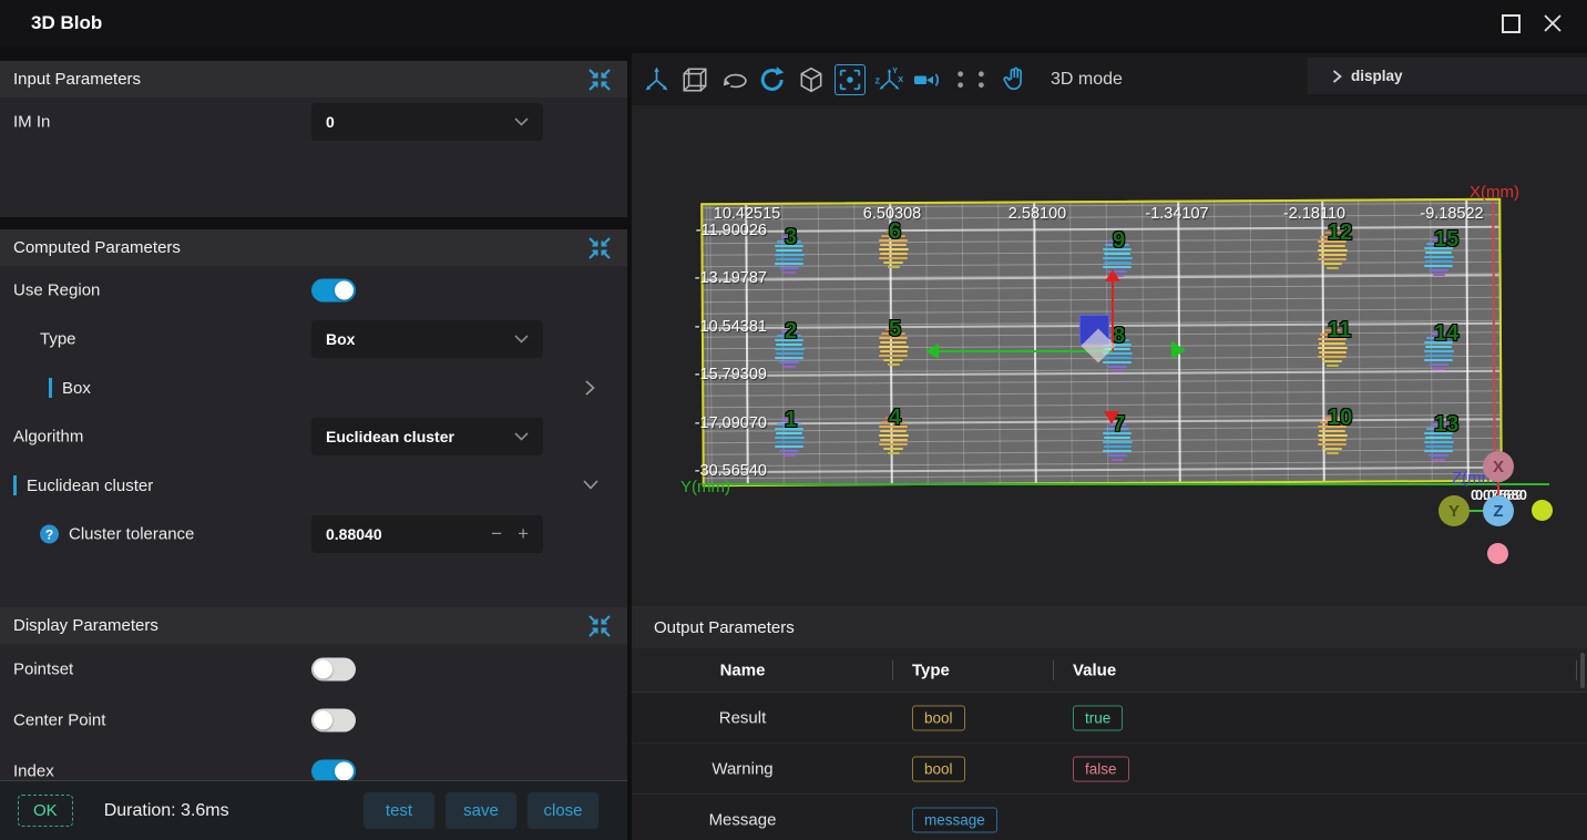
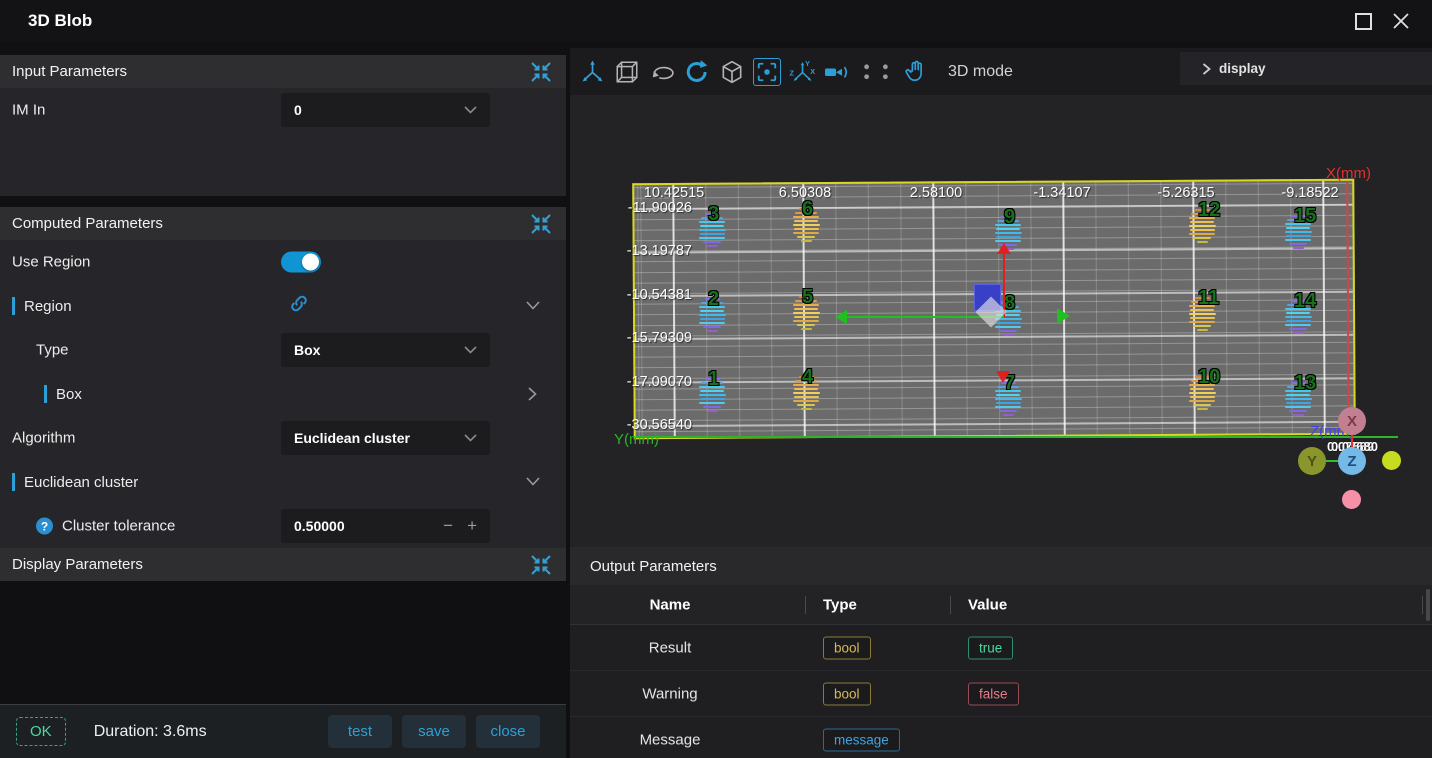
  3D Blob
  Input Parameters
  IM In
  0
  Computed Parameters
  Use Region
+ Region
  Type
  Box
  Box
  Algorithm
  Euclidean cluster
  Euclidean cluster
  ?
  Cluster tolerance
- 0.88040
+ 0.50000
  −
  +
  Display Parameters
- Pointset
- Center Point
- Index
  OK
  Duration: 3.6ms
  test
  save
  close
  Y
  Z
  X
  3D mode
  display
  10.42515
  6.50308
  2.58100
  -1.34107
- -2.18110
+ -5.26315
  -9.18522
  -11.90026
  -13.19787
  -10.54381
  -15.79309
  -17.09070
  -30.56540
  X(mm)
  Y(mm)
  0.0589
  0.0680
  1
  2
  3
  4
  5
  6
  7
  8
  9
  10
  11
  12
  13
  14
  15
  X
  Y
  Z
  Output Parameters
  Name
  Type
  Value
  Result
  bool
  true
  Warning
  bool
  false
  Message
  message
